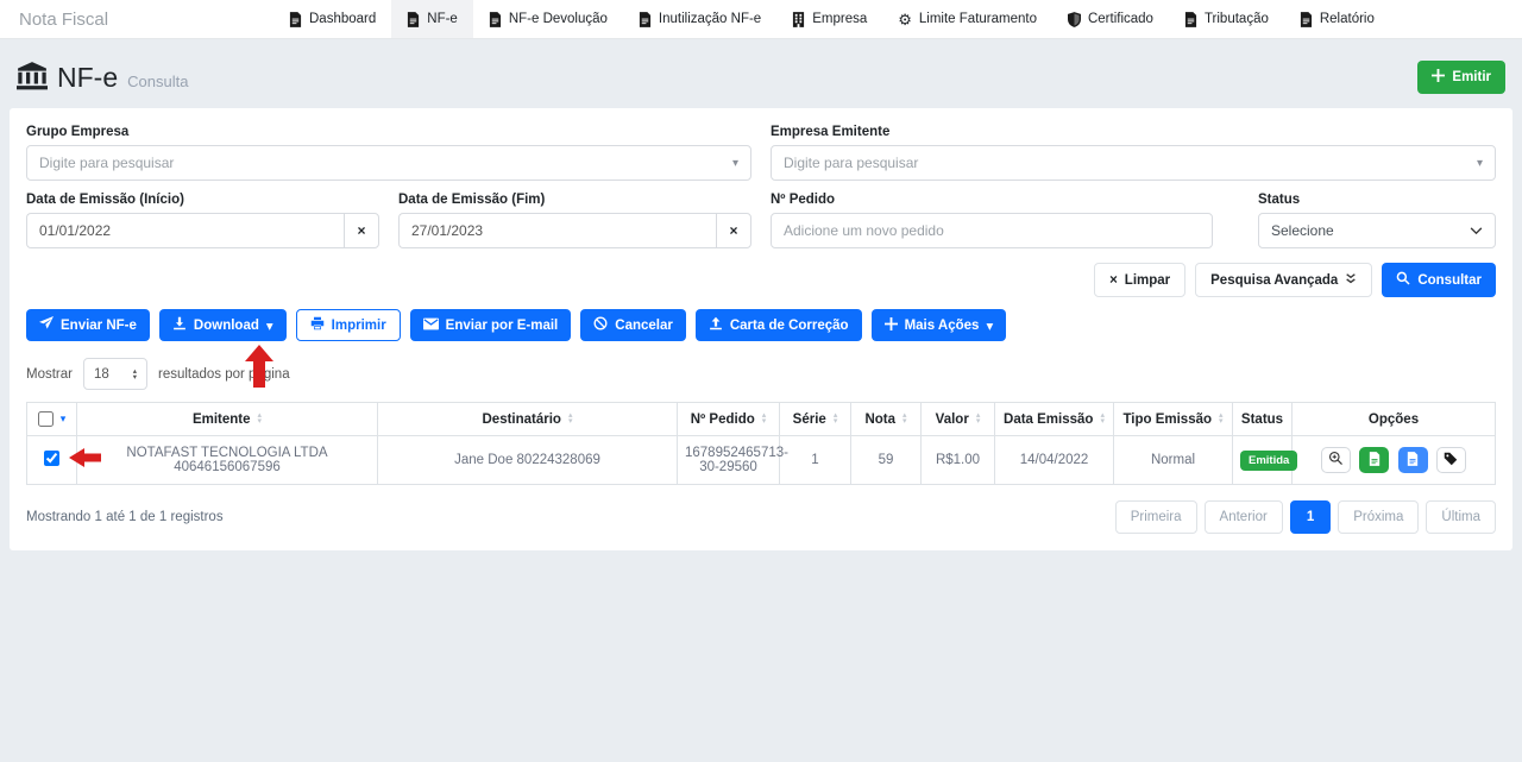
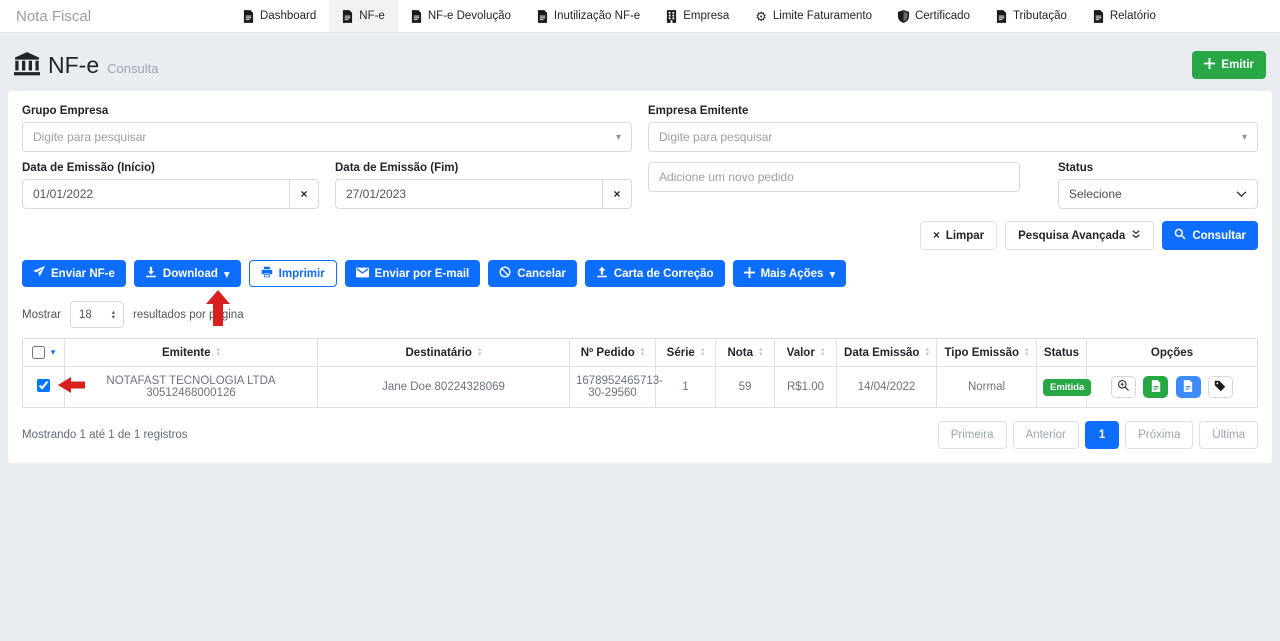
  Nota Fiscal
  Dashboard
  NF-e
  NF-e Devolução
  Inutilização NF-e
  Empresa
  ⚙
  Limite Faturamento
  Certificado
  Tributação
  Relatório
  NF-e
  Consulta
  Emitir
  Grupo Empresa
  Digite para pesquisar
  ▾
  Empresa Emitente
  Digite para pesquisar
  ▾
  Data de Emissão (Início)
  01/01/2022
  ×
  Data de Emissão (Fim)
  27/01/2023
  ×
- Nº Pedido
  Adicione um novo pedido
  Status
  Selecione
  ×
  Limpar
  Pesquisa Avançada
  Consultar
  Enviar NF-e
  Download
  ▾
  Imprimir
  Enviar por E-mail
  Cancelar
  Carta de Correção
  Mais Ações
  ▾
  Mostrar
  18
  resultados por pgina
  ▾	Emitente	Destinatário	Nº Pedido	Série	Nota	Valor	Data Emissão	Tipo Emissão	Status	Opções
- 	NOTAFAST TECNOLOGIA LTDA 40646156067596	Jane Doe 80224328069	1678952465713-30-29560	1	59	R$1.00	14/04/2022	Normal	Emitida
+ 	NOTAFAST TECNOLOGIA LTDA 30512468000126	Jane Doe 80224328069	1678952465713-30-29560	1	59	R$1.00	14/04/2022	Normal	Emitida
  Mostrando 1 até 1 de 1 registros
  Primeira
  Anterior
  1
  Próxima
  Última
